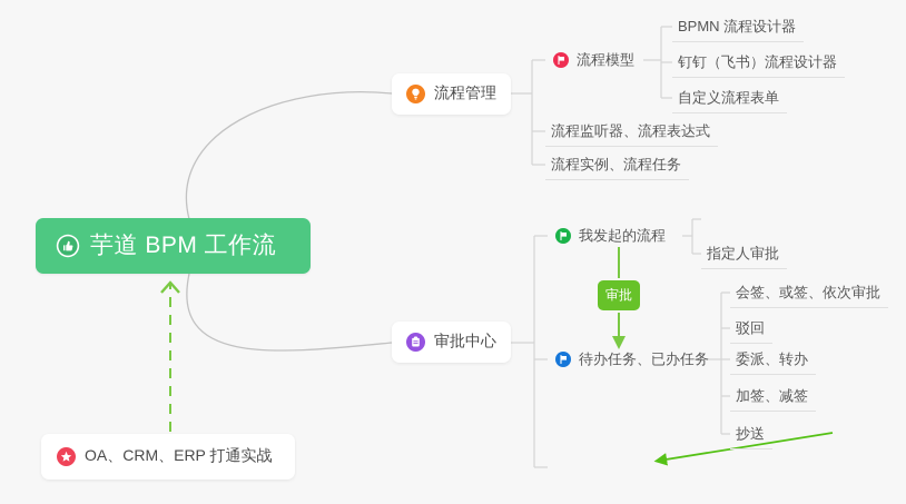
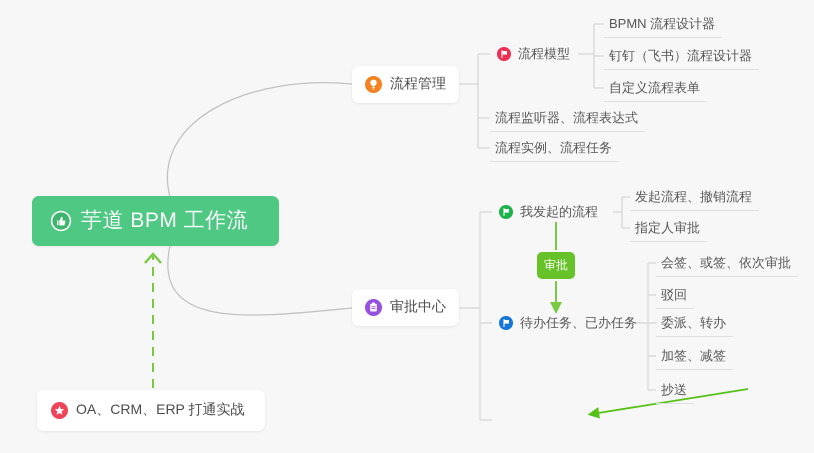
  芋道 BPM 工作流
  流程管理
  流程模型
  流程监听器、流程表达式
  流程实例、流程任务
  BPMN 流程设计器
  钉钉（飞书）流程设计器
  自定义流程表单
  审批中心
  我发起的流程
  待办任务、已办任务
+ 发起流程、撤销流程
  指定人审批
  会签、或签、依次审批
  驳回
  委派、转办
  加签、减签
  抄送
  审批
  OA、CRM、ERP 打通实战
